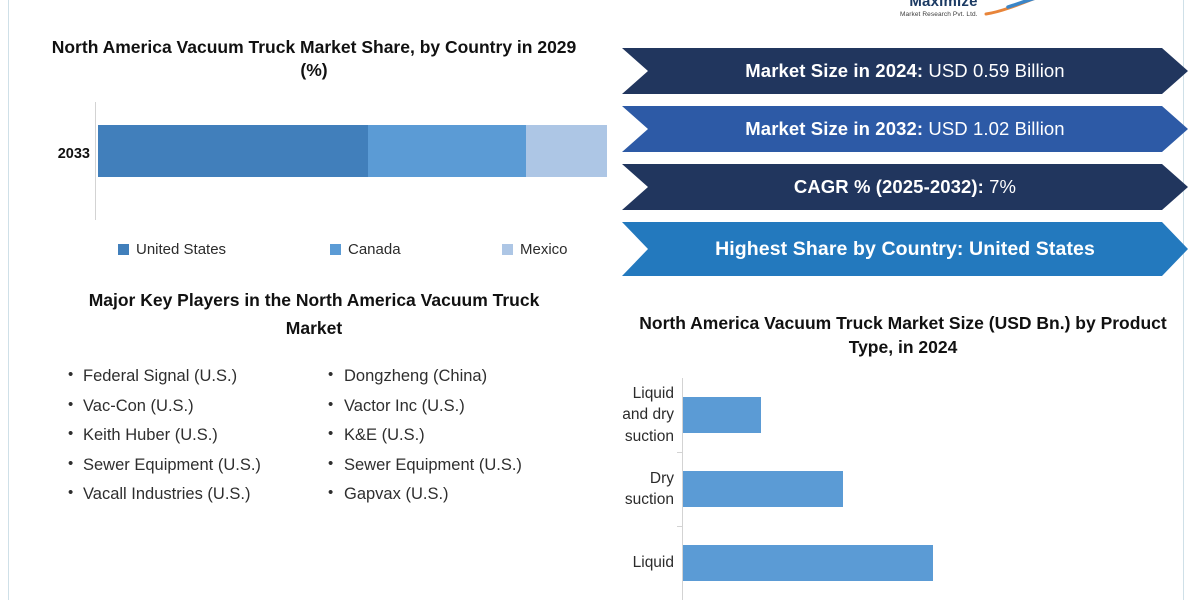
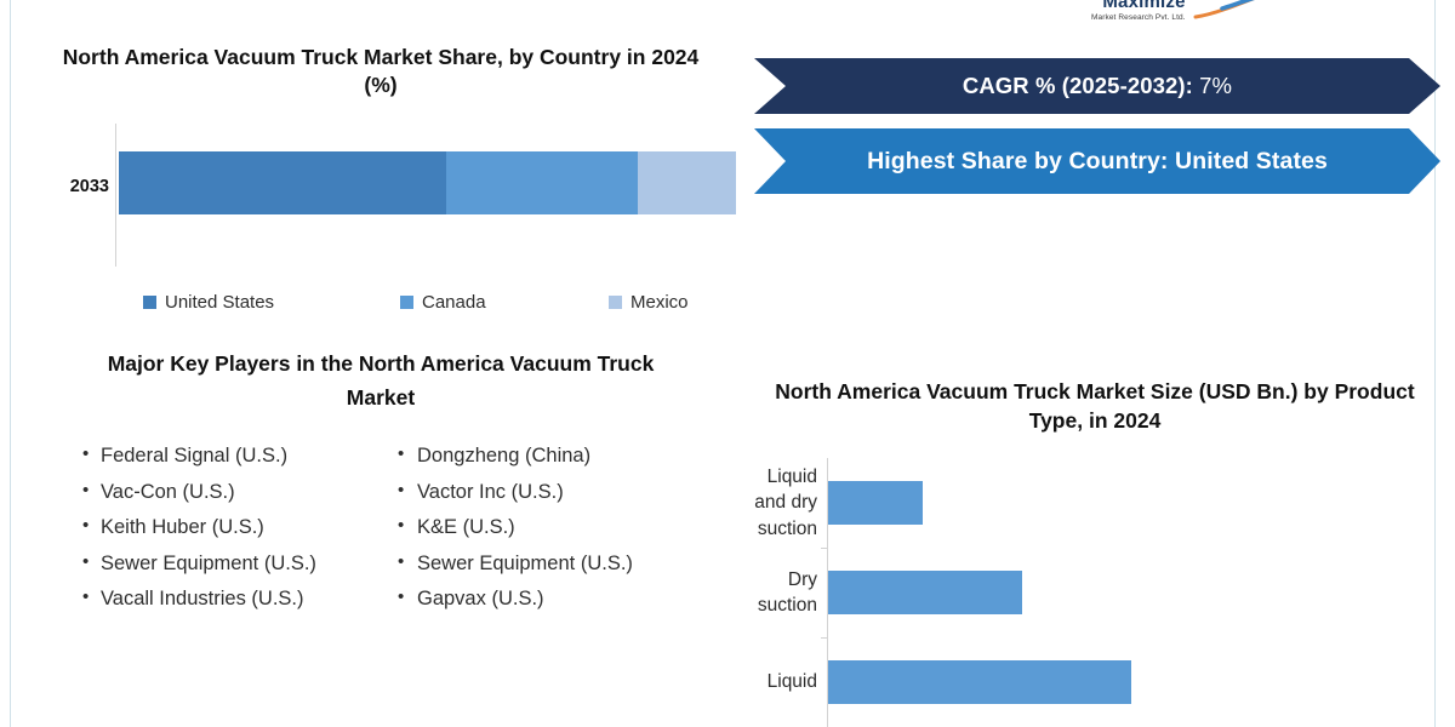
  Maximize
- North America Vacuum Truck Market Share, by Country in 2029 (%)
+ North America Vacuum Truck Market Share, by Country in 2024 (%)
  2033
  United States
  Canada
  Mexico
  Major Key Players in the North America Vacuum Truck Market
  Federal Signal (U.S.)
  Vac-Con (U.S.)
  Keith Huber (U.S.)
  Sewer Equipment (U.S.)
  Vacall Industries (U.S.)
  Dongzheng (China)
  Vactor Inc (U.S.)
  K&E (U.S.)
  Sewer Equipment (U.S.)
  Gapvax (U.S.)
- Market Size in 2024: USD 0.59 Billion
- Market Size in 2032: USD 1.02 Billion
  CAGR % (2025-2032): 7%
  Highest Share by Country: United States
  North America Vacuum Truck Market Size (USD Bn.) by Product Type, in 2024
  Liquid and dry suction
  Dry suction
  Liquid
